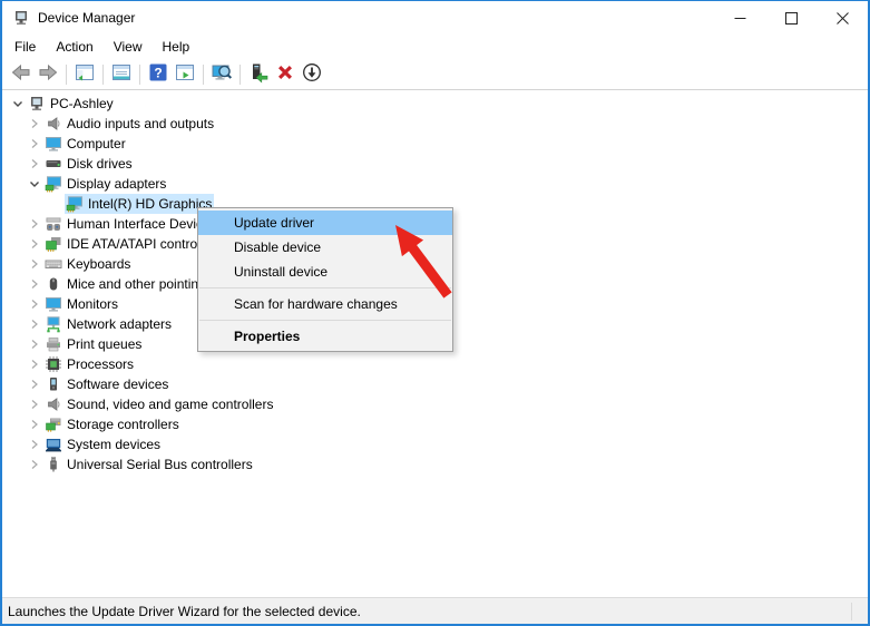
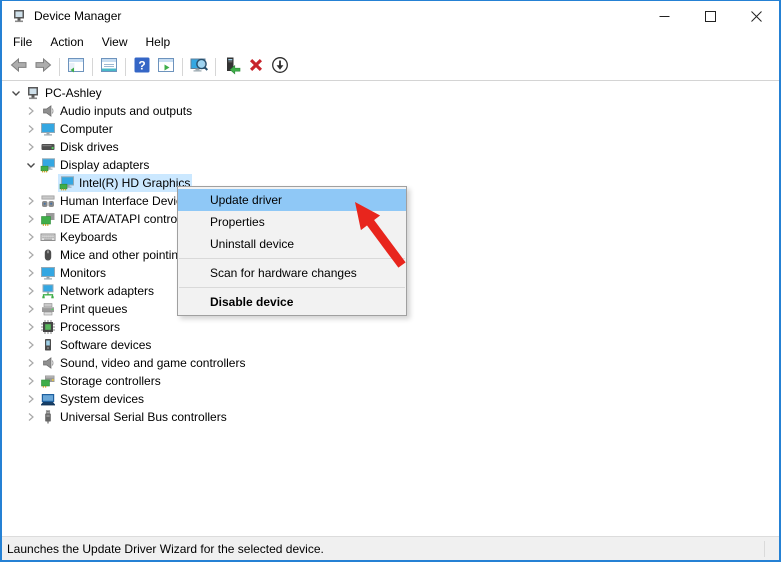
  Device Manager
  File
  Action
  View
  Help
  ?
  PC-Ashley
  Audio inputs and outputs
  Computer
  Disk drives
  Display adapters
  Intel(R) HD Graphics
  Human Interface Devi
  IDE ATA/ATAPI contro
  Keyboards
  Mice and other pointin
  Monitors
  Network adapters
  Print queues
  Processors
  Software devices
  Sound, video and game controllers
  Storage controllers
  System devices
  Universal Serial Bus controllers
  Update driver
- Disable device
+ Properties
  Uninstall device
  Scan for hardware changes
- Properties
+ Disable device
  Launches the Update Driver Wizard for the selected device.
